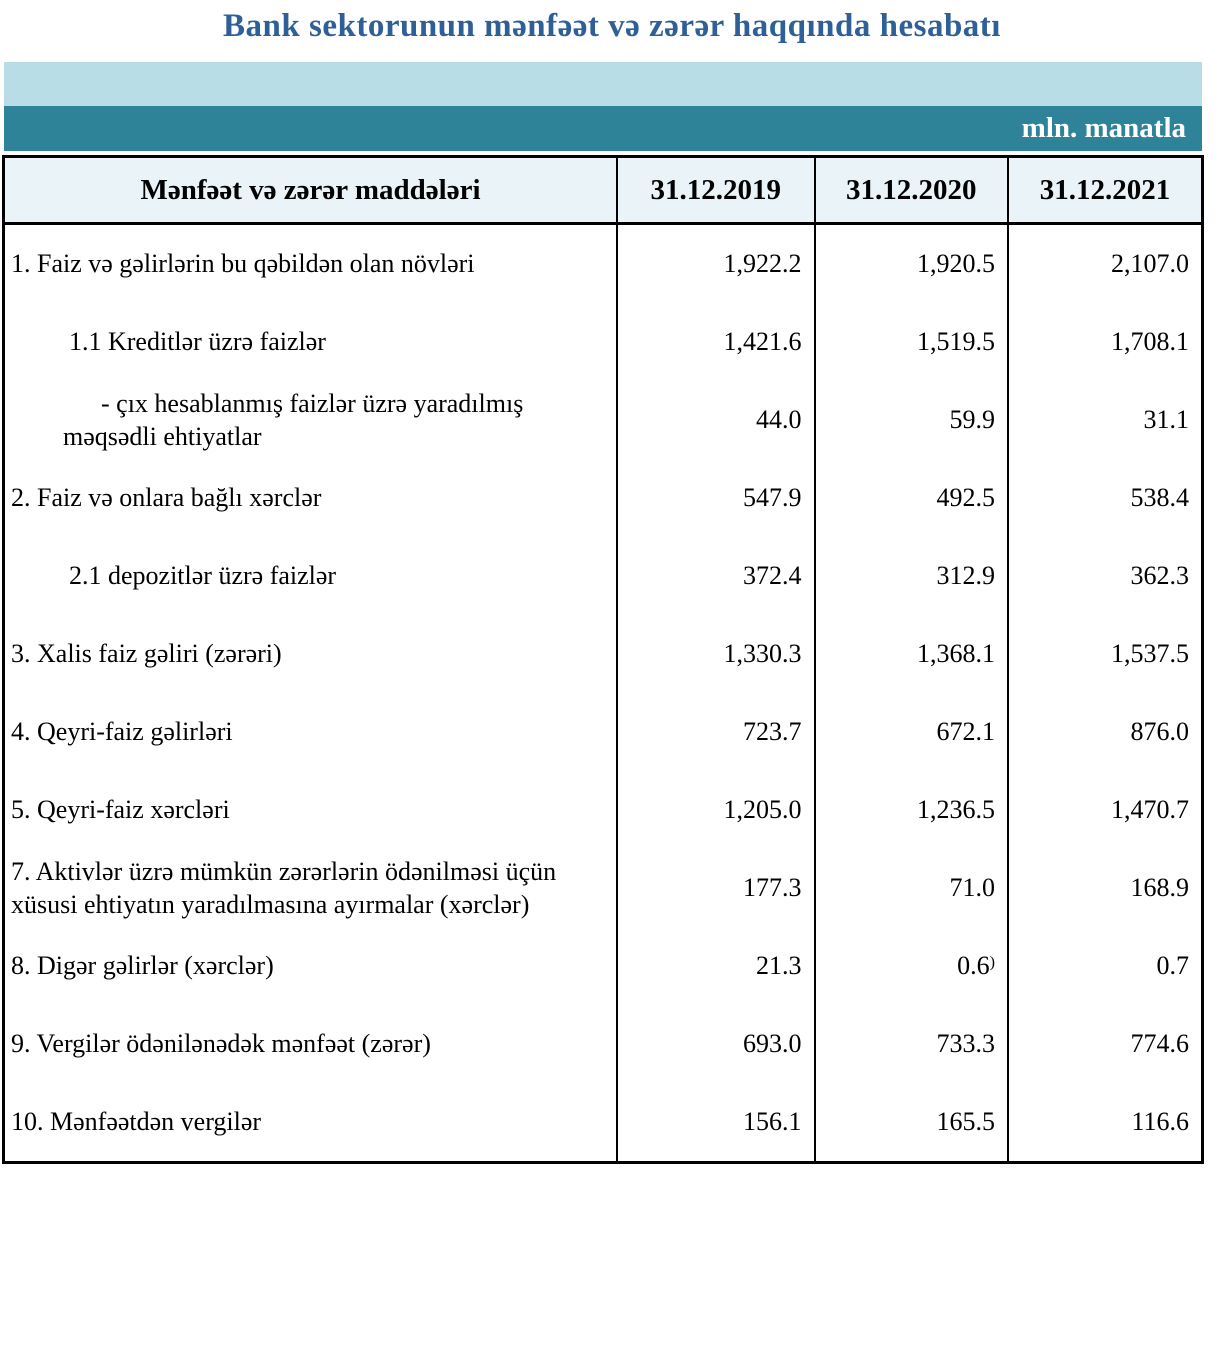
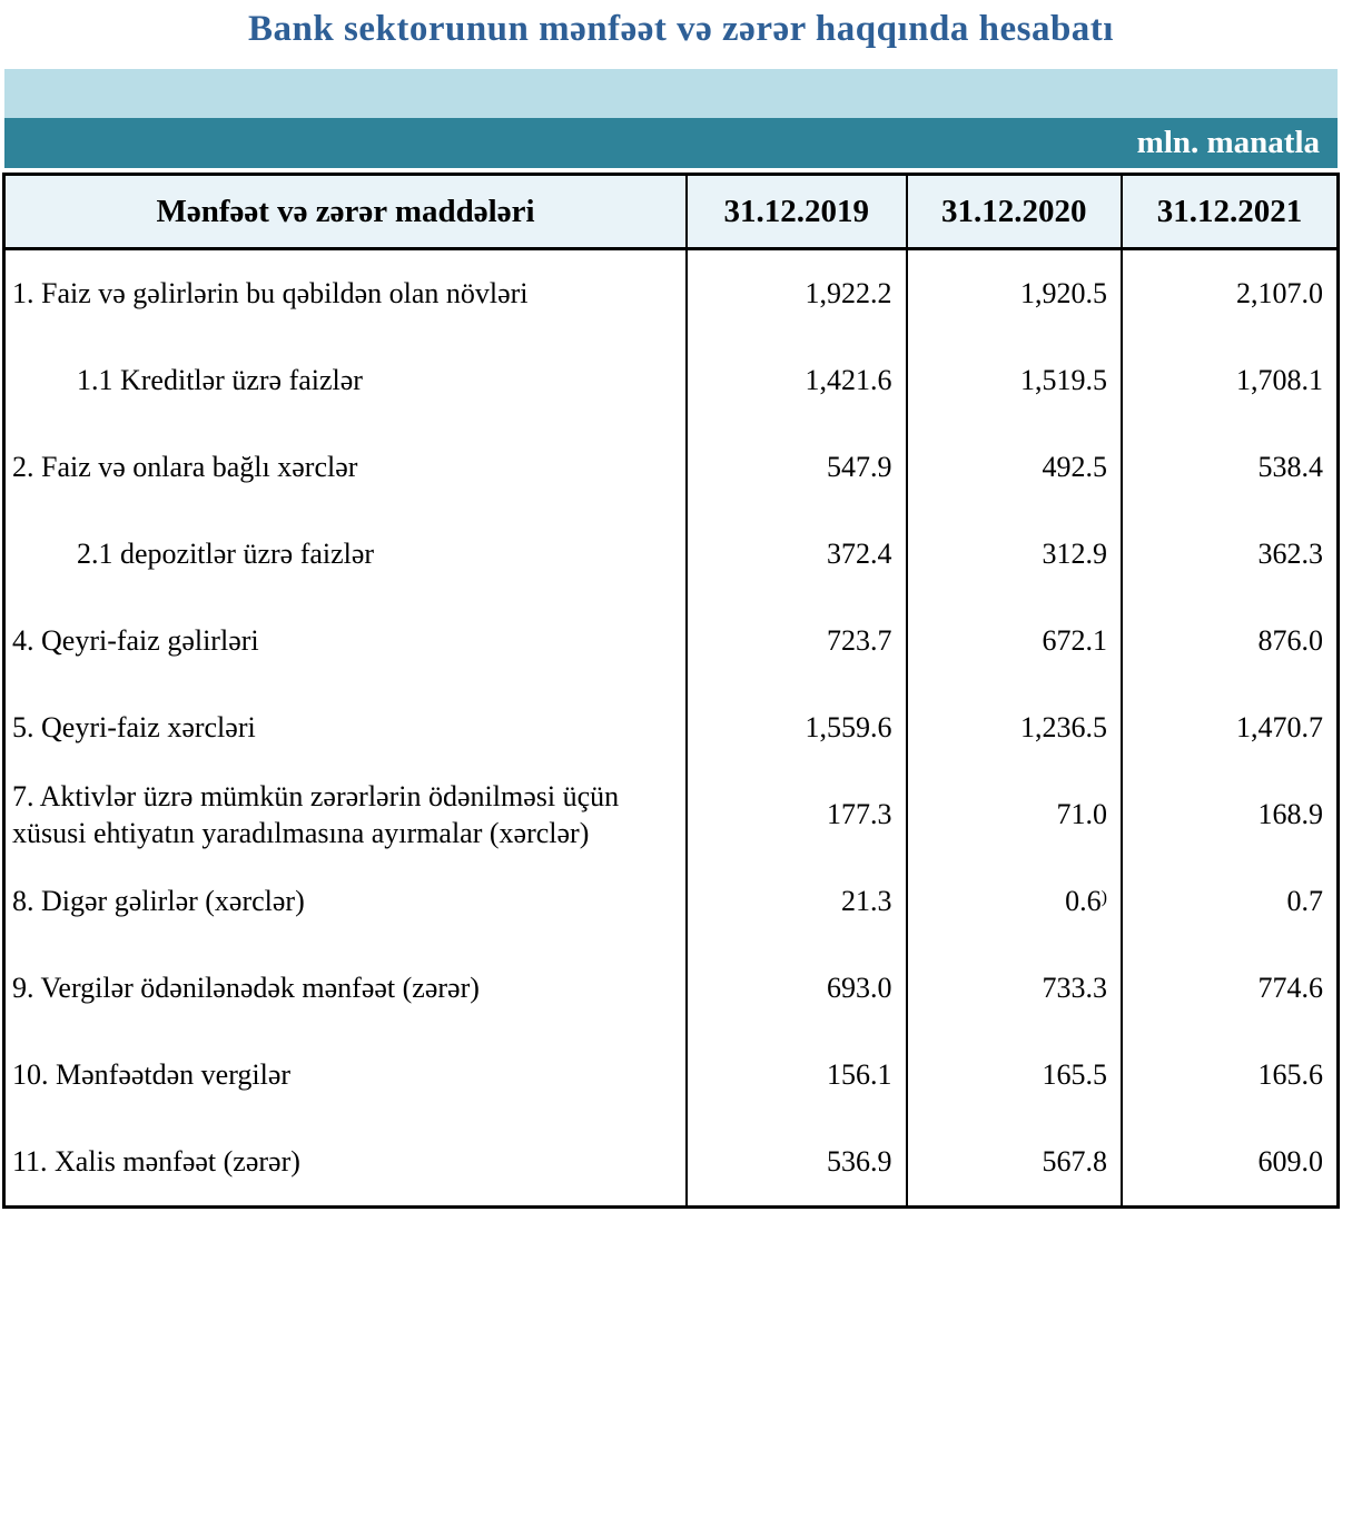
  Bank sektorunun mənfəət və zərər haqqında hesabatı
  mln. manatla
  Mənfəət və zərər maddələri	31.12.2019	31.12.2020	31.12.2021
  1. Faiz və gəlirlərin bu qəbildən olan növləri	1,922.2	1,920.5	2,107.0
  1.1 Kreditlər üzrə faizlər	1,421.6	1,519.5	1,708.1
- - çıx hesablanmış faizlər üzrə yaradılmış məqsədli ehtiyatlar	44.0	59.9	31.1
  2. Faiz və onlara bağlı xərclər	547.9	492.5	538.4
  2.1 depozitlər üzrə faizlər	372.4	312.9	362.3
- 3. Xalis faiz gəliri (zərəri)	1,330.3	1,368.1	1,537.5
  4. Qeyri-faiz gəlirləri	723.7	672.1	876.0
- 5. Qeyri-faiz xərcləri	1,205.0	1,236.5	1,470.7
+ 5. Qeyri-faiz xərcləri	1,559.6	1,236.5	1,470.7
  7. Aktivlər üzrə mümkün zərərlərin ödənilməsi üçün xüsusi ehtiyatın yaradılmasına ayırmalar (xərclər)	177.3	71.0	168.9
  8. Digər gəlirlər (xərclər)	21.3	0.6)	0.7
  9. Vergilər ödənilənədək mənfəət (zərər)	693.0	733.3	774.6
- 10. Mənfəətdən vergilər	156.1	165.5	116.6
+ 10. Mənfəətdən vergilər	156.1	165.5	165.6
+ 11. Xalis mənfəət (zərər)	536.9	567.8	609.0
